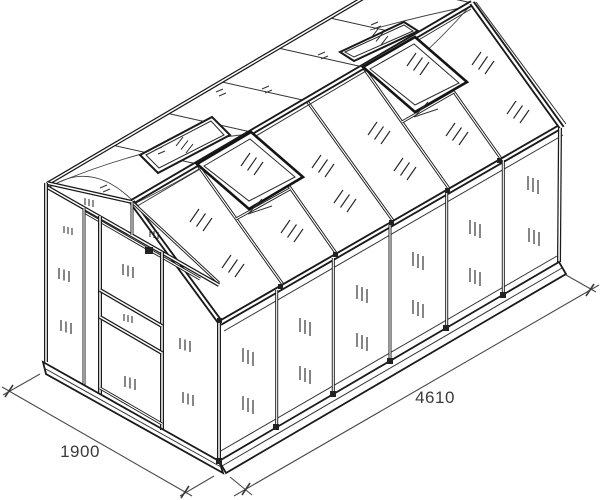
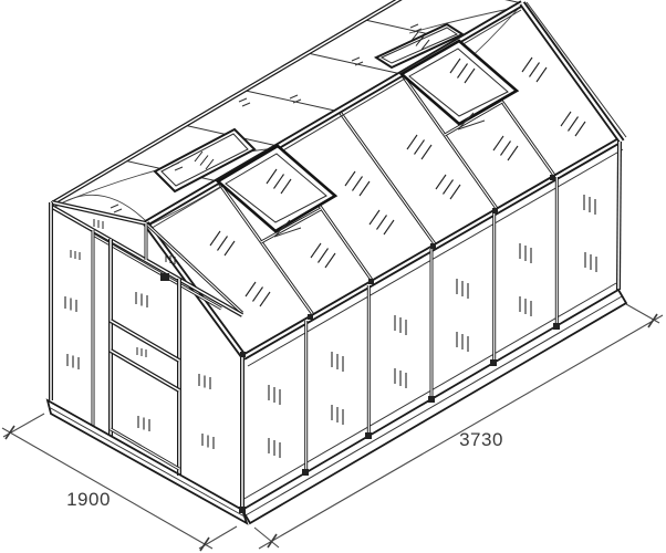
  1900
- 4610
+ 3730
